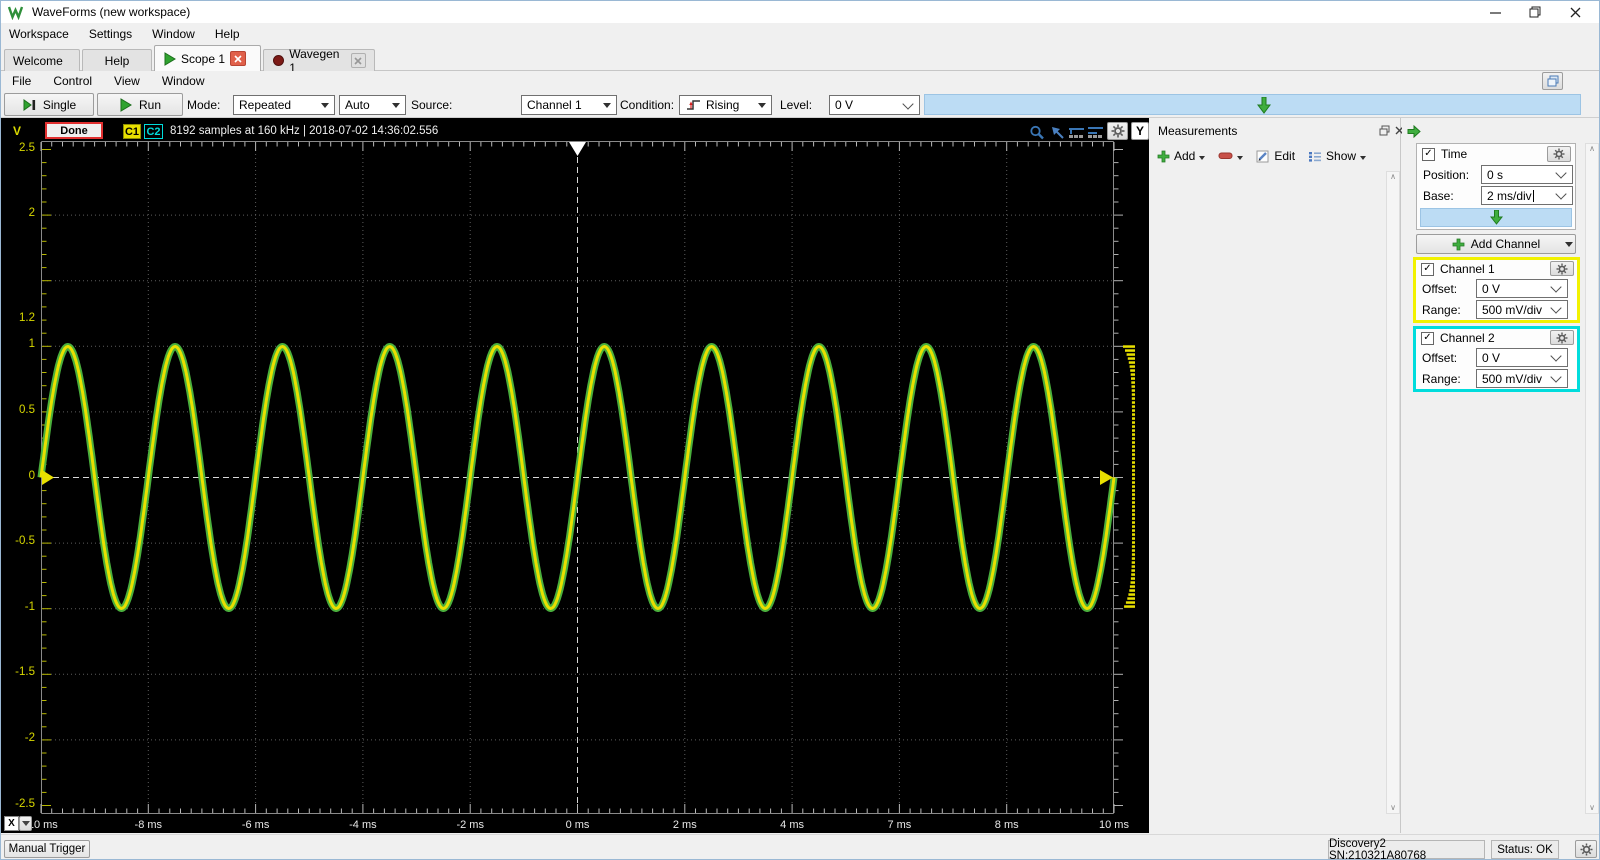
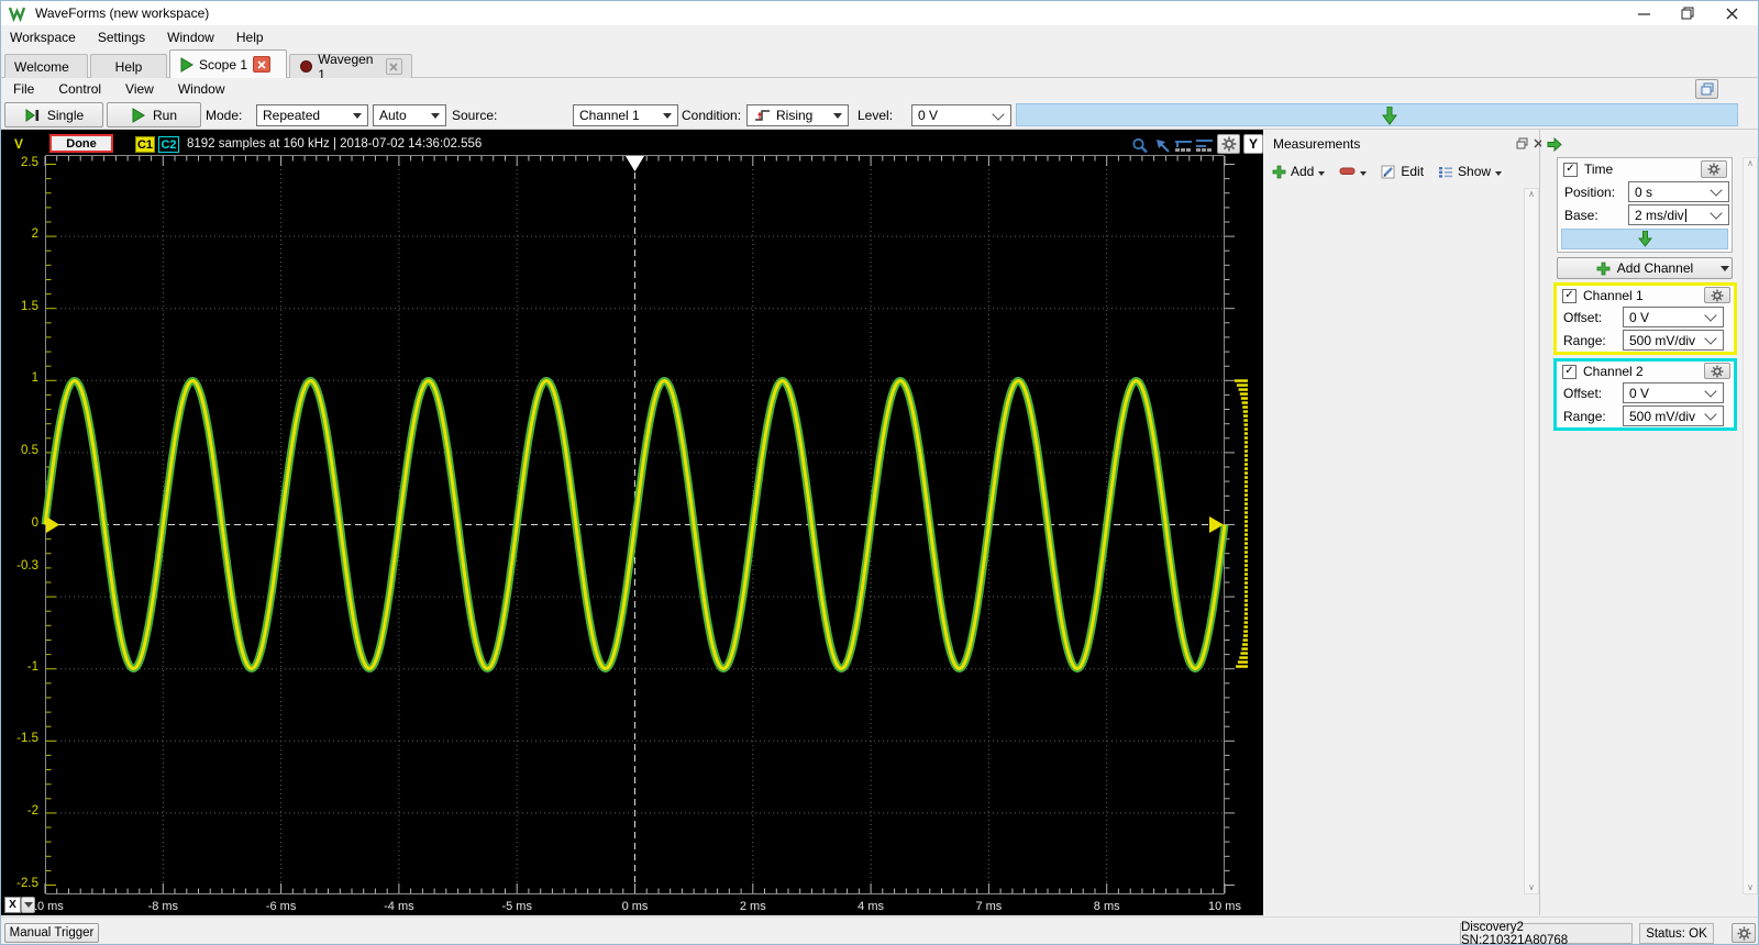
  WaveForms (new workspace)
  Workspace
  Settings
  Window
  Help
  Welcome
  Help
  Scope 1
  Wavegen 1
  File
  Control
  View
  Window
  Single
  Run
  Mode:
  Repeated
  Auto
  Source:
  Channel 1
  Condition:
  Rising
  Level:
  0 V
  V
  Done
  C1
  C2
  8192 samples at 160 kHz | 2018-07-02 14:36:02.556
  Y
  2.5
  2
- 1.2
+ 1.5
  1
  0.5
  0
- -0.5
+ -0.3
  -1
  -1.5
  -2
  -2.5
  -8 ms
  -6 ms
  -4 ms
- -2 ms
+ -5 ms
  0 ms
  2 ms
  4 ms
  7 ms
  8 ms
  10 ms
  X
  Measurements
  Add
  Edit
  Show
  ∧
  ∨
  ✓
  Time
  Position:
  0 s
  Base:
  2 ms/div
  Add Channel
  ✓
  Channel 1
  Offset:
  0 V
  Range:
  500 mV/div
  ✓
  Channel 2
  Offset:
  0 V
  Range:
  500 mV/div
  ∧
  ∨
  Manual Trigger
  Discovery2 SN:210321A80768
  Status: OK
